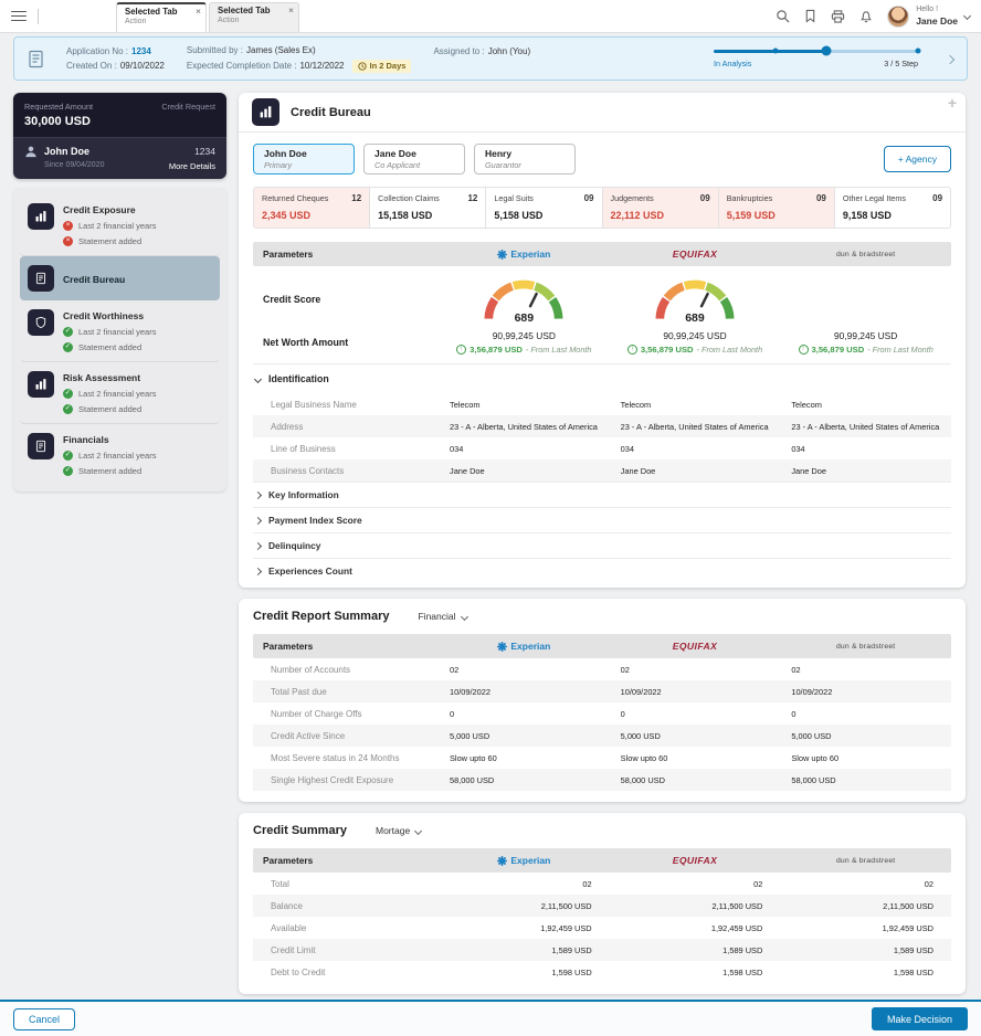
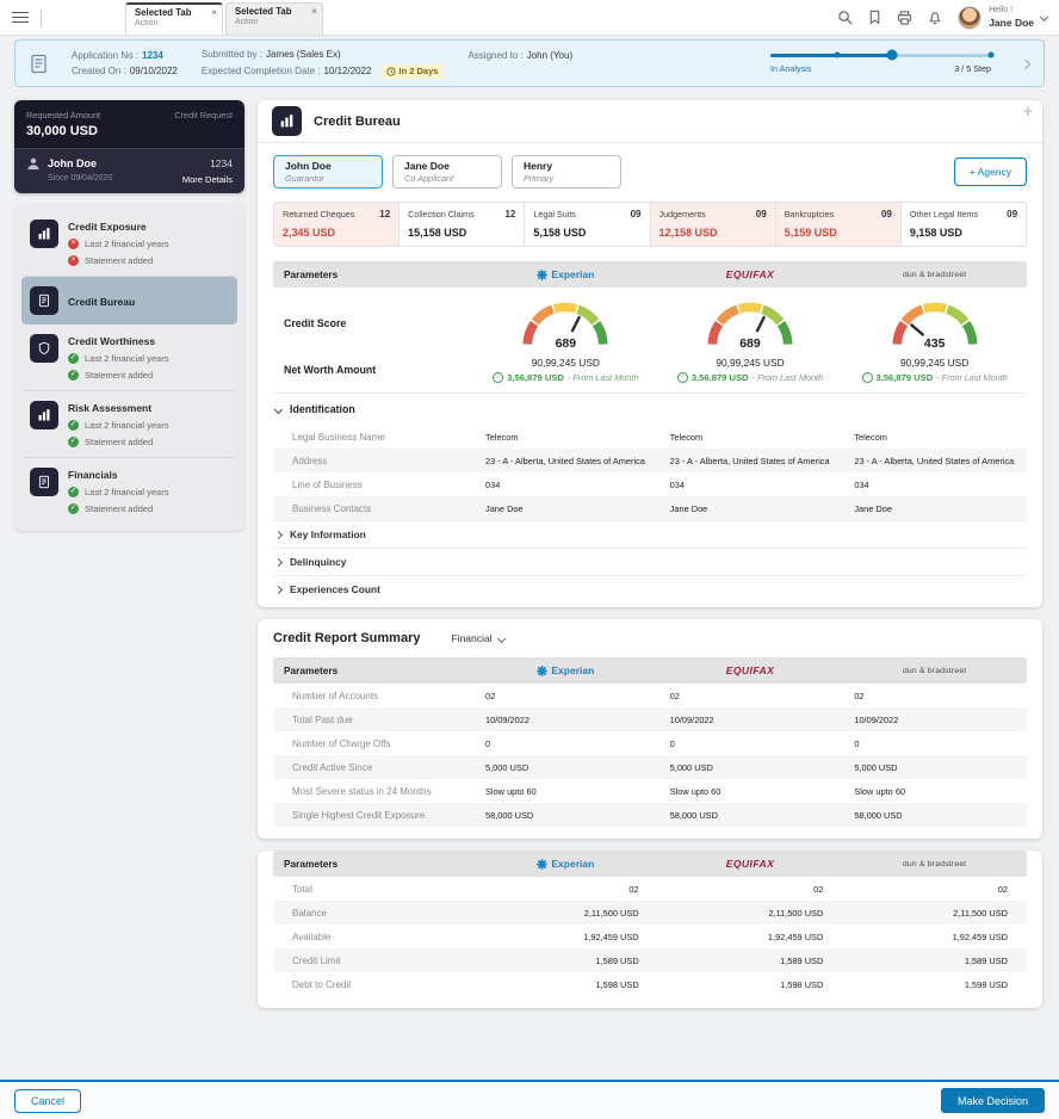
  Selected Tab
  ×
  Selected Tab
  ×
  Jane Doe
  Application No :
  1234
  Created On :
  09/10/2022
  Submitted by :
  James (Sales Ex)
  Expected Completion Date :
  10/12/2022
  In 2 Days
  Assigned to :
  John (You)
  In Analysis
  3 / 5 Step
  Requested Amount
  30,000 USD
  Credit Request
  John Doe
  1234
  More Details
  Credit Exposure
  Last 2 financial years
  Statement added
  Credit Bureau
  Credit Worthiness
  Last 2 financial years
  Statement added
  Risk Assessment
  Last 2 financial years
  Statement added
  Financials
  Last 2 financial years
  Statement added
  Credit Bureau
  +
  John Doe
- Primary
+ Guarantor
  Jane Doe
  Co Applicant
  Henry
- Guarantor
+ Primary
  + Agency
  Returned Cheques
  12
  2,345 USD
  Collection Claims
  12
  15,158 USD
  Legal Suits
  09
  5,158 USD
  Judgements
  09
- 22,112 USD
+ 12,158 USD
  Bankruptcies
  09
  5,159 USD
  Other Legal Items
  09
  9,158 USD
  Parameters
  Experian
  EQUIFAX
  Credit Score
  689
  689
+ 435
  Net Worth Amount
  90,99,245 USD
  3,56,879 USD
  - From Last Month
  90,99,245 USD
  3,56,879 USD
  - From Last Month
  90,99,245 USD
  3,56,879 USD
  - From Last Month
  Identification
  Legal Business Name
  Telecom
  Telecom
  Telecom
  Address
  23 - A - Alberta, United States of America
  23 - A - Alberta, United States of America
  23 - A - Alberta, United States of America
  Line of Business
  034
  034
  034
  Business Contacts
  Jane Doe
  Jane Doe
  Jane Doe
  Key Information
- Payment Index Score
  Delinquincy
  Experiences Count
  Credit Report Summary
  Financial
  Parameters
  Experian
  EQUIFAX
  Number of Accounts
  02
  02
  02
  Total Past due
  10/09/2022
  10/09/2022
  10/09/2022
  Number of Charge Offs
  0
  0
  0
  Credit Active Since
  5,000 USD
  5,000 USD
  5,000 USD
  Most Severe status in 24 Months
  Slow upto 60
  Slow upto 60
  Slow upto 60
  Single Highest Credit Exposure
  58,000 USD
  58,000 USD
  58,000 USD
- Credit Summary
- Mortage
  Parameters
  Experian
  EQUIFAX
  Total
  02
  02
  02
  Balance
  2,11,500 USD
  2,11,500 USD
  2,11,500 USD
  Available
  1,92,459 USD
  1,92,459 USD
  1,92,459 USD
  Credit Limit
  1,589 USD
  1,589 USD
  1,589 USD
  Debt to Credit
  1,598 USD
  1,598 USD
  1,598 USD
  Cancel
  Make Decision
